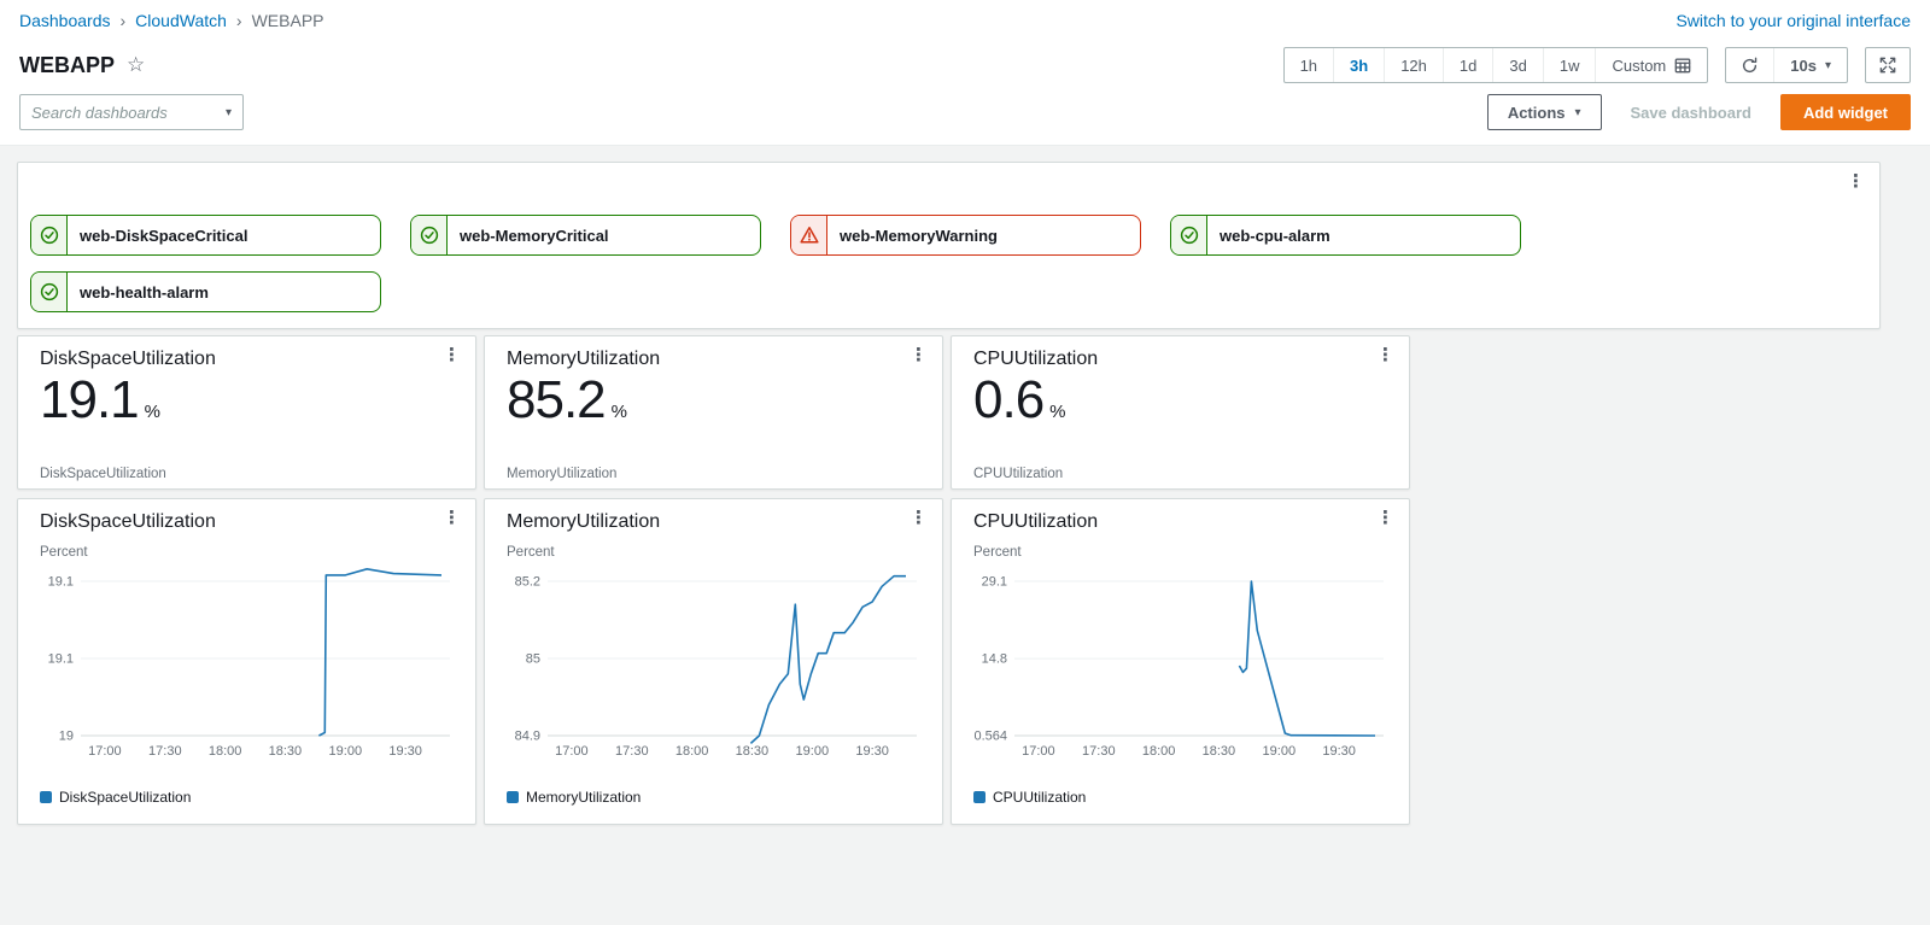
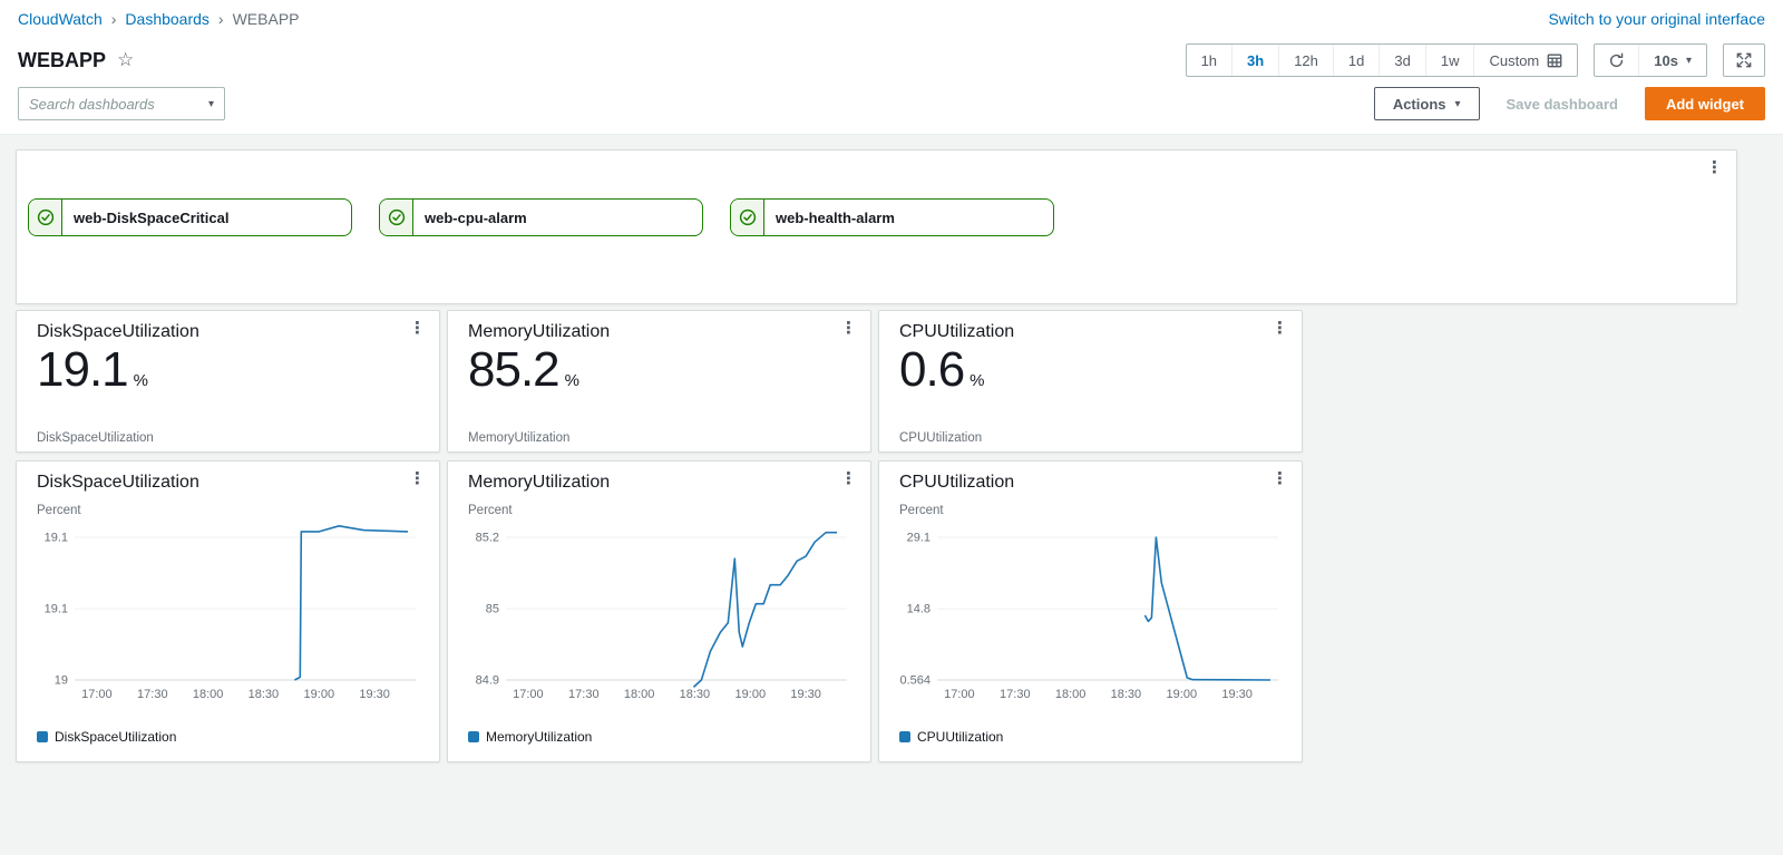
- Dashboards
+ CloudWatch
  ›
- CloudWatch
+ Dashboards
  ›
  WEBAPP
  Switch to your original interface
  WEBAPP
  ☆
  1h
  3h
  12h
  1d
  3d
  1w
  Custom
  10s
  ▾
  Search dashboards
  ▾
  Actions
  ▾
  Save dashboard
  Add widget
  ⋮
  web-DiskSpaceCritical
- web-MemoryCritical
- web-MemoryWarning
  web-cpu-alarm
  web-health-alarm
  DiskSpaceUtilization
  ⋮
  19.1
  %
  DiskSpaceUtilization
  MemoryUtilization
  ⋮
  85.2
  %
  MemoryUtilization
  CPUUtilization
  ⋮
  0.6
  %
  CPUUtilization
  DiskSpaceUtilization
  ⋮
  Percent
  19.1
  19.1
  19
  17:00
  17:30
  18:00
  18:30
  19:00
  19:30
  DiskSpaceUtilization
  MemoryUtilization
  ⋮
  Percent
  85.2
  85
  84.9
  17:00
  17:30
  18:00
  18:30
  19:00
  19:30
  MemoryUtilization
  CPUUtilization
  ⋮
  Percent
  29.1
  14.8
  0.564
  17:00
  17:30
  18:00
  18:30
  19:00
  19:30
  CPUUtilization
